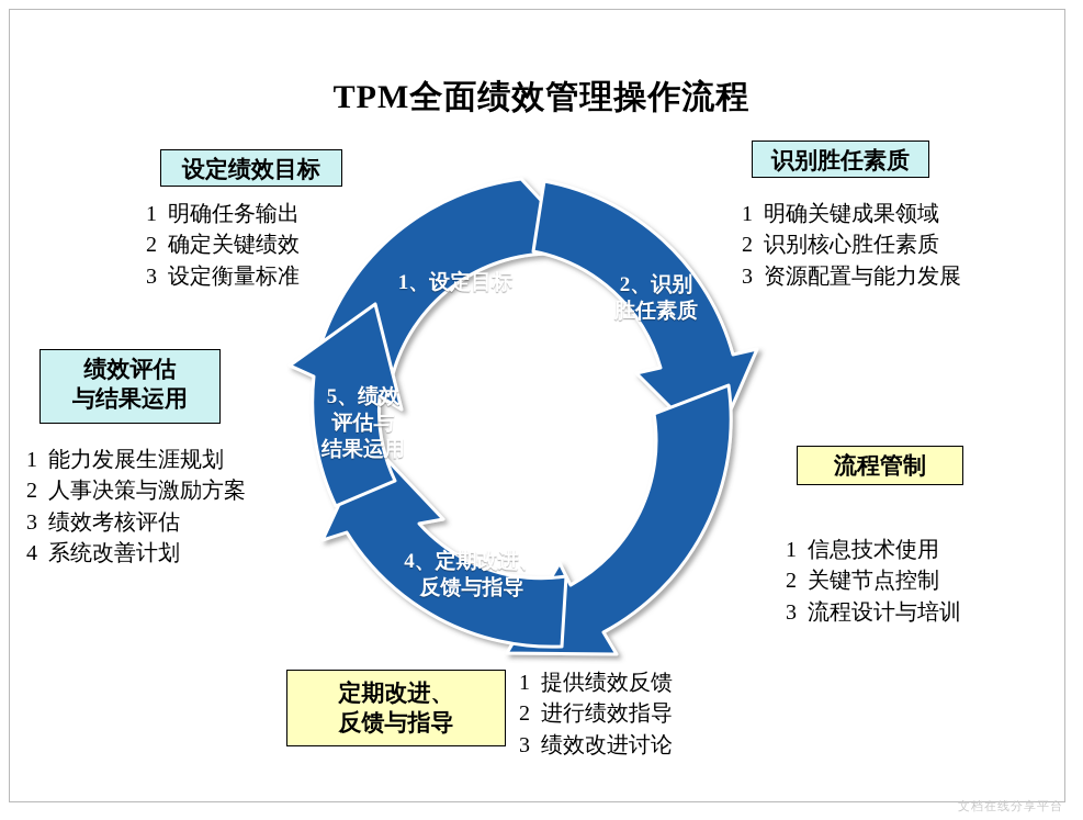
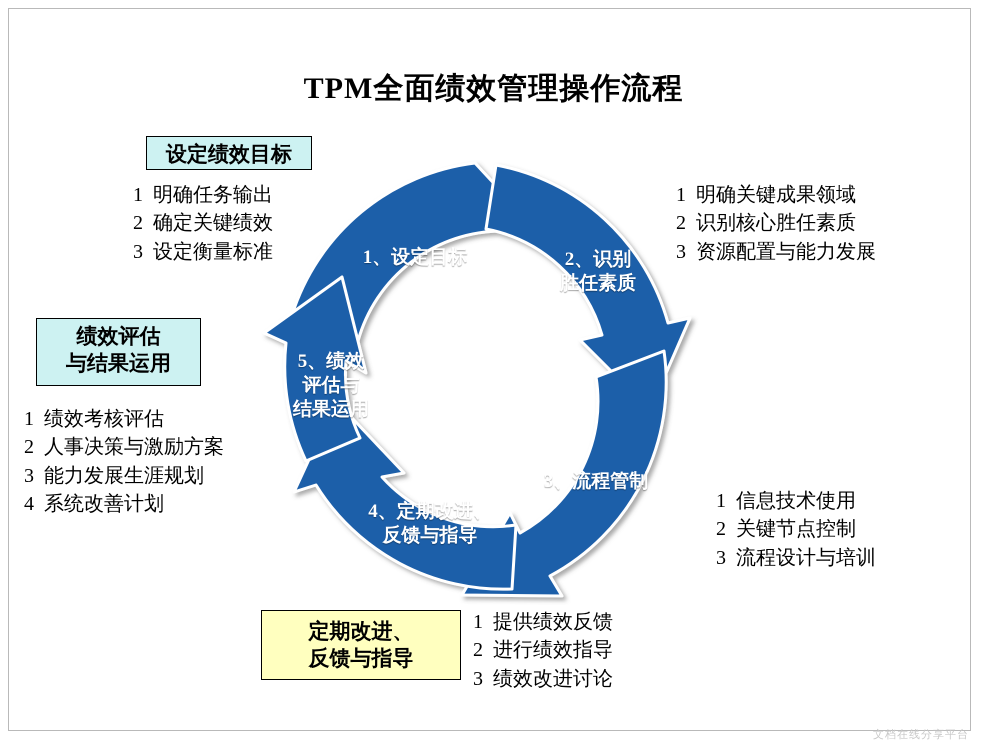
  TPM全面绩效管理操作流程
  1、设定目标
  2、识别
  胜任素质
+ 3、流程管制
  4、定期改进、
  反馈与指导
  5、绩效
  评估与
  结果运用
  设定绩效目标
  1 明确任务输出
  2 确定关键绩效
  3 设定衡量标准
- 识别胜任素质
  1 明确关键成果领域
  2 识别核心胜任素质
  3 资源配置与能力发展
  绩效评估
  与结果运用
- 1 能力发展生涯规划
+ 1 绩效考核评估
  2 人事决策与激励方案
- 3 绩效考核评估
+ 3 能力发展生涯规划
  4 系统改善计划
- 流程管制
  1 信息技术使用
  2 关键节点控制
  3 流程设计与培训
  定期改进、
  反馈与指导
  1 提供绩效反馈
  2 进行绩效指导
  3 绩效改进讨论
  文档在线分享平台
